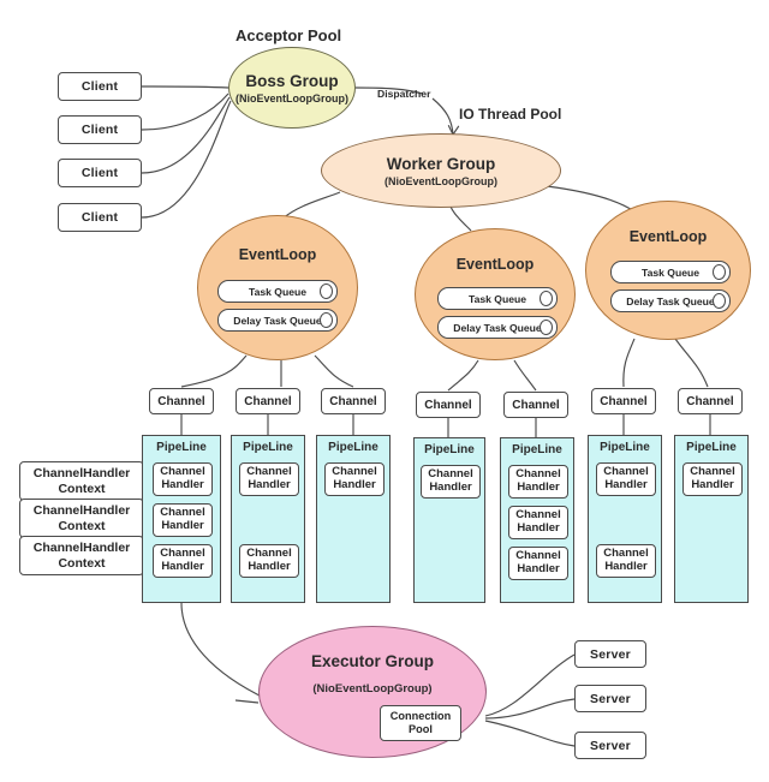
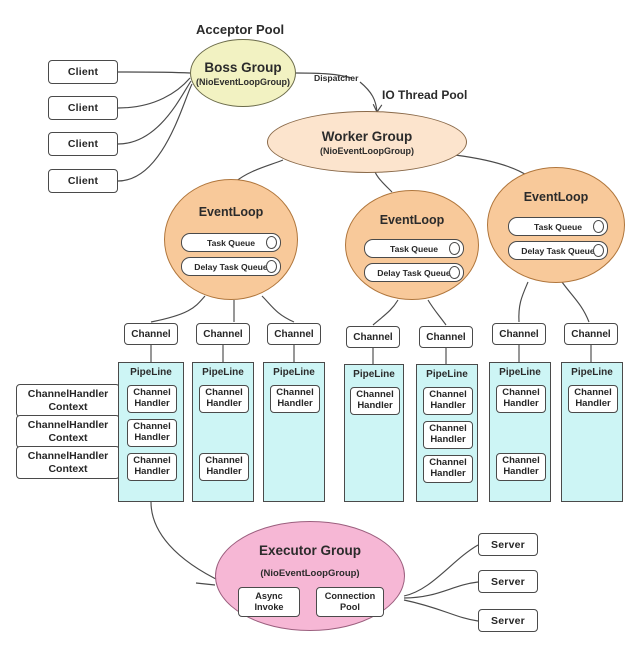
  Acceptor Pool
  IO Thread Pool
  Dispatcher
  Client
  Client
  Client
  Client
  Boss Group
  (NioEventLoopGroup)
  Worker Group
  (NioEventLoopGroup)
  EventLoop
  Task Queue
  Delay Task Queu
  EventLoop
  Task Queue
  Delay Task Queu
  EventLoop
  Task Queue
  Delay Task Queu
  Channel
  Channel
  Channel
  Channel
  Channel
  Channel
  Channel
  ChannelHandler
  Context
  ChannelHandler
  Context
  ChannelHandler
  Context
  PipeLine
  Channel
  Handler
  Channel
  Handler
  Channel
  Handler
  PipeLine
  Channel
  Handler
  Channel
  Handler
  PipeLine
  Channel
  Handler
  PipeLine
  Channel
  Handler
  PipeLine
  Channel
  Handler
  Channel
  Handler
  Channel
  Handler
  PipeLine
  Channel
  Handler
  Channel
  Handler
  PipeLine
  Channel
  Handler
  Executor Group
  (NioEventLoopGroup)
+ Async
+ Invoke
  Connection
  Pool
  Server
  Server
  Server
